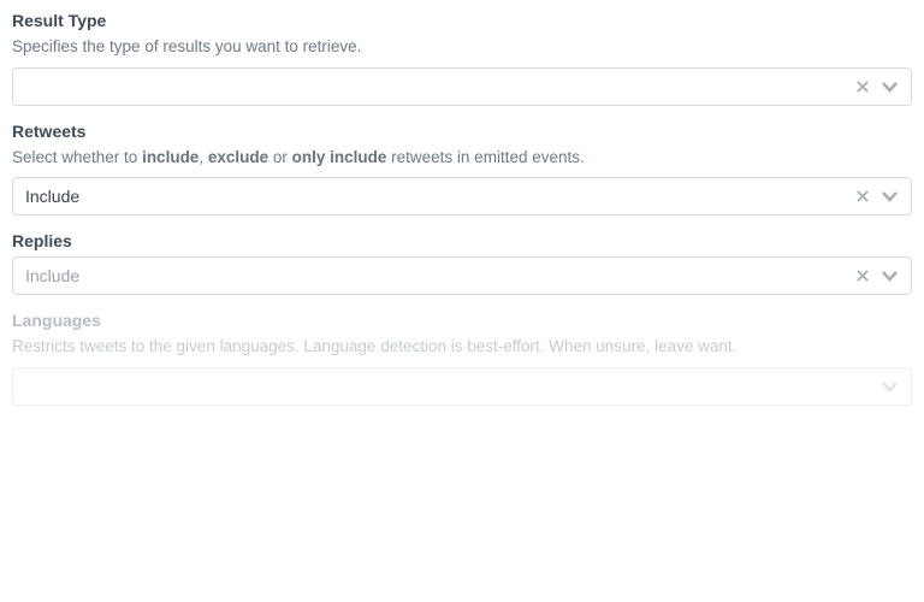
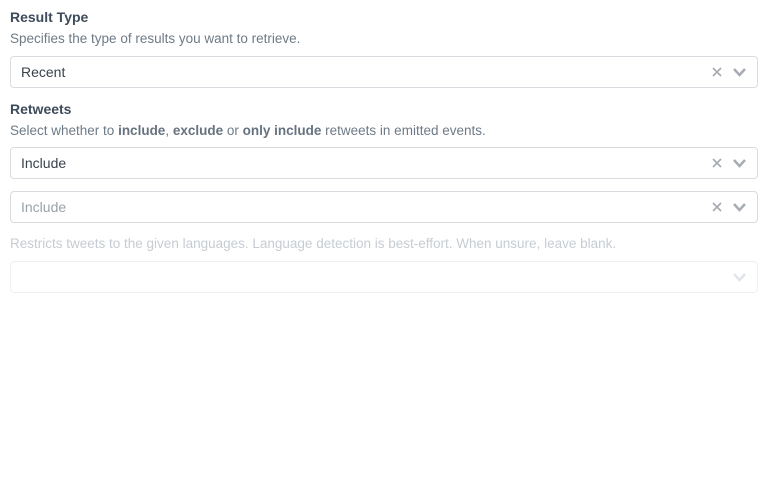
  Result Type
  Specifies the type of results you want to retrieve.
+ Recent
  Retweets
  Select whether to include, exclude or only include retweets in emitted events.
  Include
- Replies
  Include
- Languages
- Restricts tweets to the given languages. Language detection is best-effort. When unsure, leave want.
+ Restricts tweets to the given languages. Language detection is best-effort. When unsure, leave blank.
